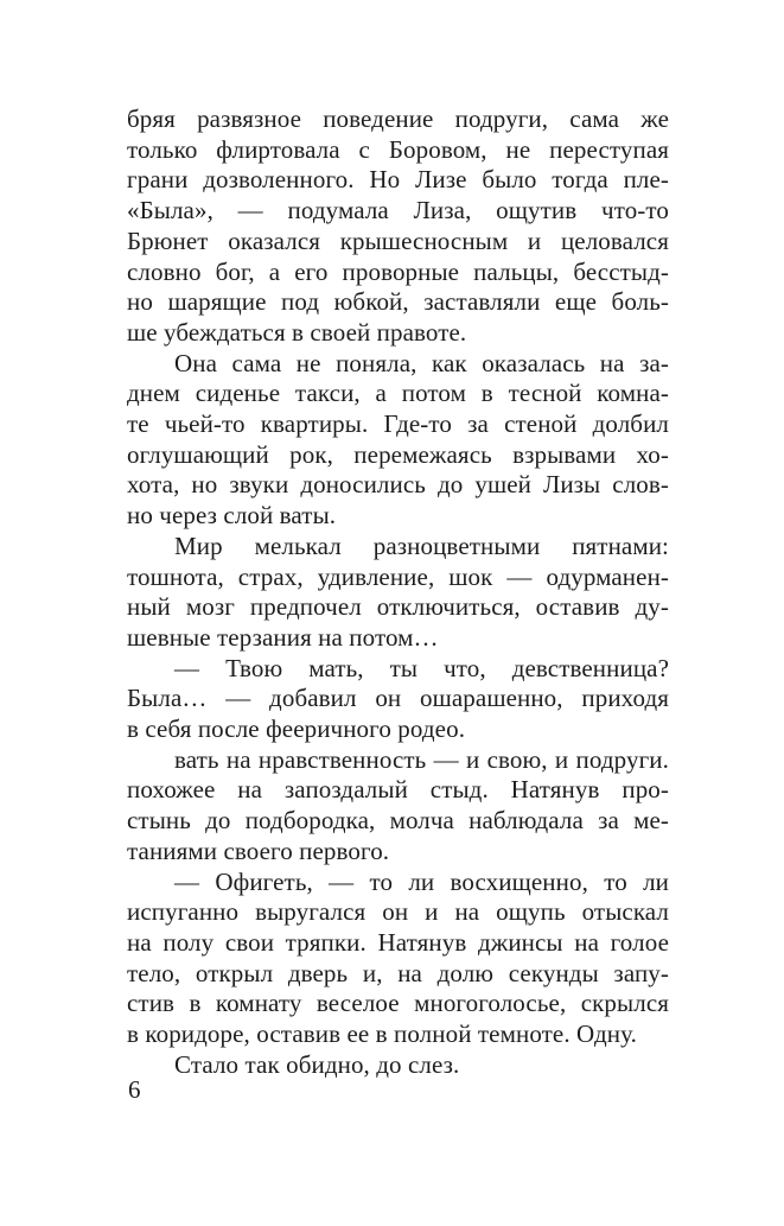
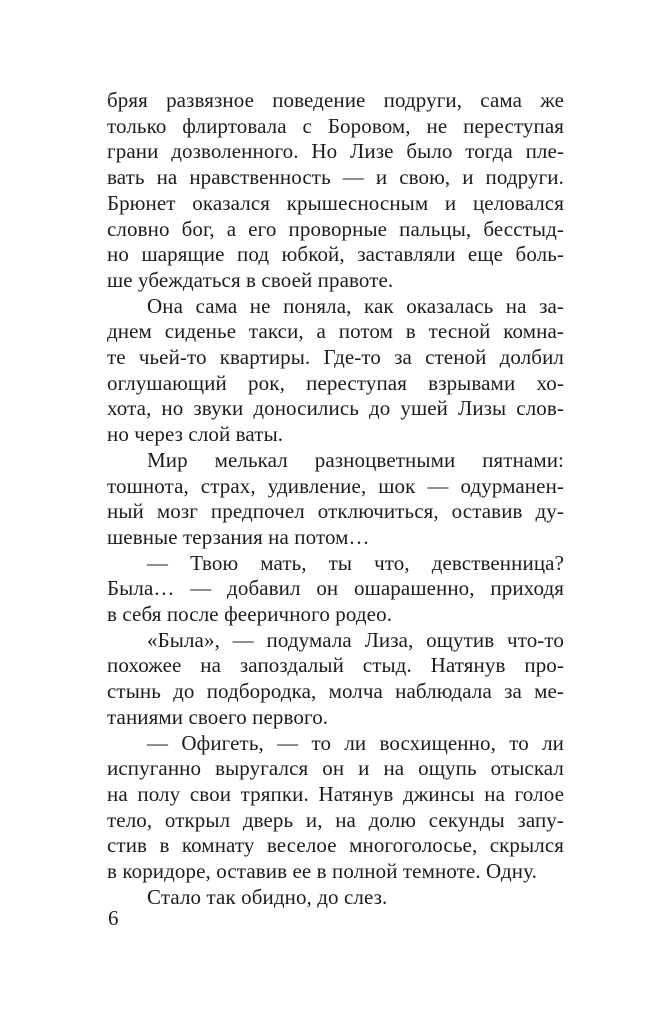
  бряя развязное поведение подруги, сама же
  только флиртовала с Боровом, не переступая
  грани дозволенного. Но Лизе было тогда пле-
- «Была», — подумала Лиза, ощутив что-то
+ вать на нравственность — и свою, и подруги.
  Брюнет оказался крышесносным и целовался
  словно бог, а его проворные пальцы, бесстыд-
  но шарящие под юбкой, заставляли еще боль-
  ше убеждаться в своей правоте.
  Она сама не поняла, как оказалась на за-
  днем сиденье такси, а потом в тесной комна-
  те чьей-то квартиры. Где-то за стеной долбил
- оглушающий рок, перемежаясь взрывами хо-
+ оглушающий рок, переступая взрывами хо-
  хота, но звуки доносились до ушей Лизы слов-
  но через слой ваты.
  Мир мелькал разноцветными пятнами:
  тошнота, страх, удивление, шок — одурманен-
  ный мозг предпочел отключиться, оставив ду-
  шевные терзания на потом…
  — Твою мать, ты что, девственница?
  Была… — добавил он ошарашенно, приходя
  в себя после фееричного родео.
- вать на нравственность — и свою, и подруги.
+ «Была», — подумала Лиза, ощутив что-то
  похожее на запоздалый стыд. Натянув про-
  стынь до подбородка, молча наблюдала за ме-
  таниями своего первого.
  — Офигеть, — то ли восхищенно, то ли
  испуганно выругался он и на ощупь отыскал
  на полу свои тряпки. Натянув джинсы на голое
  тело, открыл дверь и, на долю секунды запу-
  стив в комнату веселое многоголосье, скрылся
  в коридоре, оставив ее в полной темноте. Одну.
  Стало так обидно, до слез.
  6
